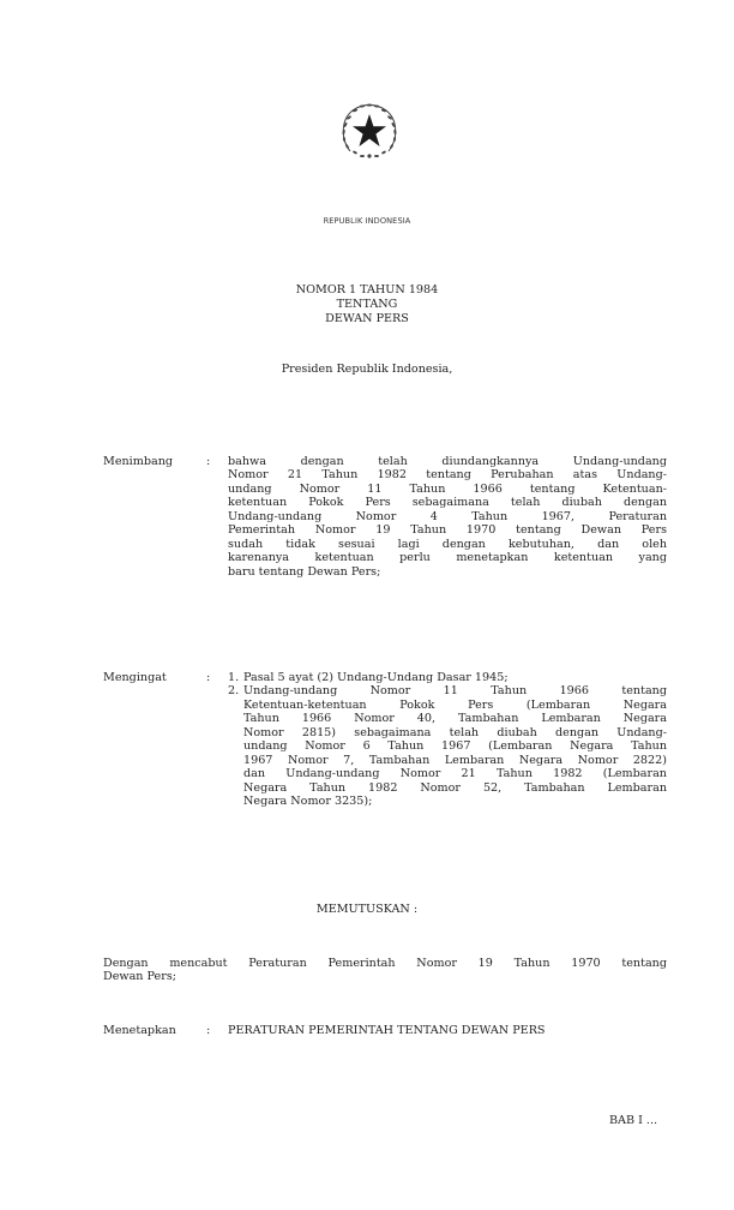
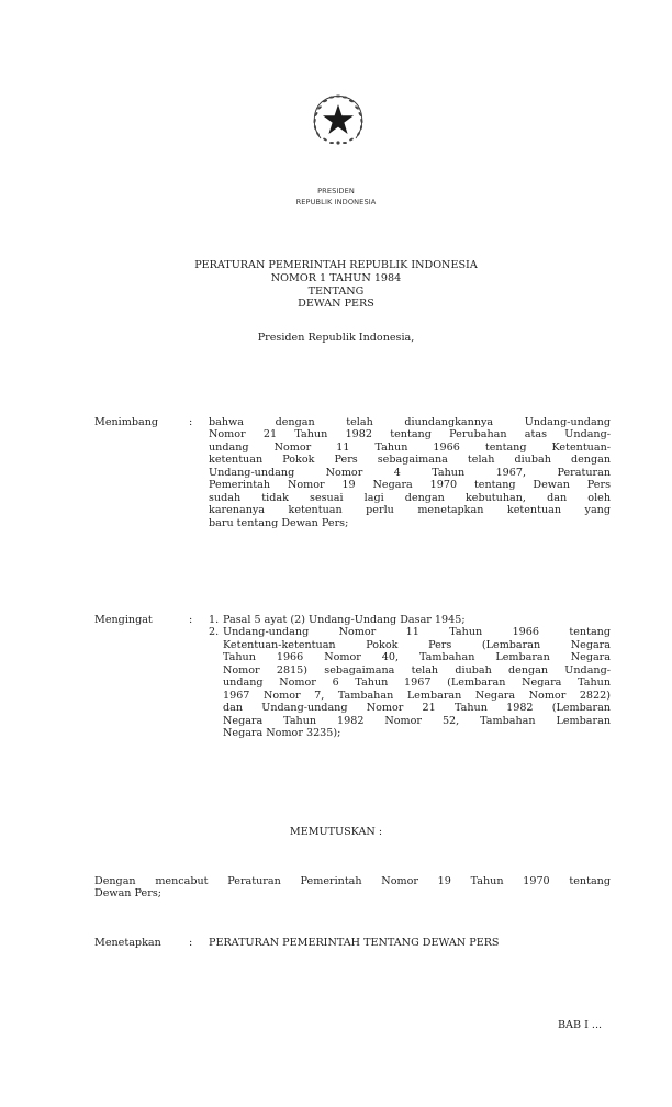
+ PRESIDEN
  REPUBLIK INDONESIA
+ PERATURAN PEMERINTAH REPUBLIK INDONESIA
  NOMOR 1 TAHUN 1984
  TENTANG
  DEWAN PERS
  Presiden Republik Indonesia,
  Menimbang
  :
  bahwa dengan telah diundangkannya Undang-undang
  Nomor 21 Tahun 1982 tentang Perubahan atas Undang-
  undang Nomor 11 Tahun 1966 tentang Ketentuan-
  ketentuan Pokok Pers sebagaimana telah diubah dengan
  Undang-undang Nomor 4 Tahun 1967, Peraturan
- Pemerintah Nomor 19 Tahun 1970 tentang Dewan Pers
+ Pemerintah Nomor 19 Negara 1970 tentang Dewan Pers
  sudah tidak sesuai lagi dengan kebutuhan, dan oleh
  karenanya ketentuan perlu menetapkan ketentuan yang
  baru tentang Dewan Pers;
  Mengingat
  :
  1.
  Pasal 5 ayat (2) Undang-Undang Dasar 1945;
  2.
  Undang-undang Nomor 11 Tahun 1966 tentang
  Ketentuan-ketentuan Pokok Pers (Lembaran Negara
  Tahun 1966 Nomor 40, Tambahan Lembaran Negara
  Nomor 2815) sebagaimana telah diubah dengan Undang-
  undang Nomor 6 Tahun 1967 (Lembaran Negara Tahun
  1967 Nomor 7, Tambahan Lembaran Negara Nomor 2822)
  dan Undang-undang Nomor 21 Tahun 1982 (Lembaran
  Negara Tahun 1982 Nomor 52, Tambahan Lembaran
  Negara Nomor 3235);
  MEMUTUSKAN :
  Dengan mencabut Peraturan Pemerintah Nomor 19 Tahun 1970 tentang
  Dewan Pers;
  Menetapkan
  :
  PERATURAN PEMERINTAH TENTANG DEWAN PERS
  BAB I ...
